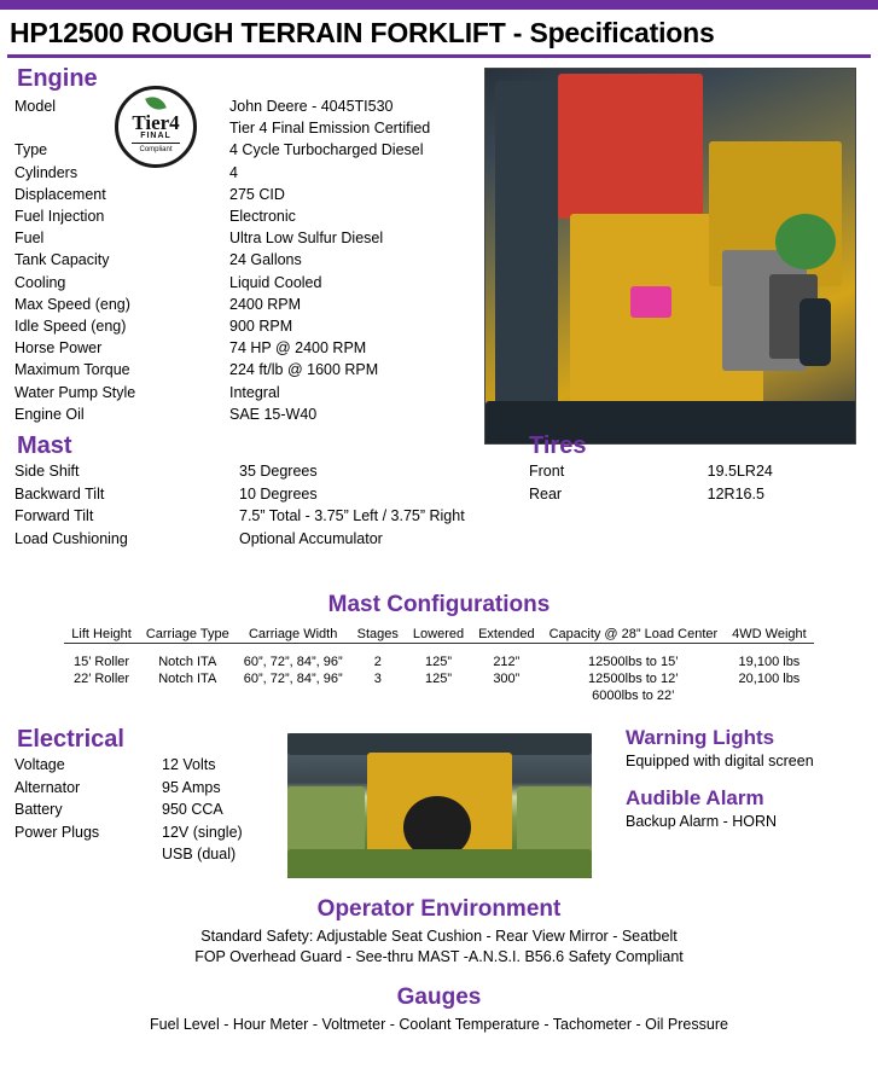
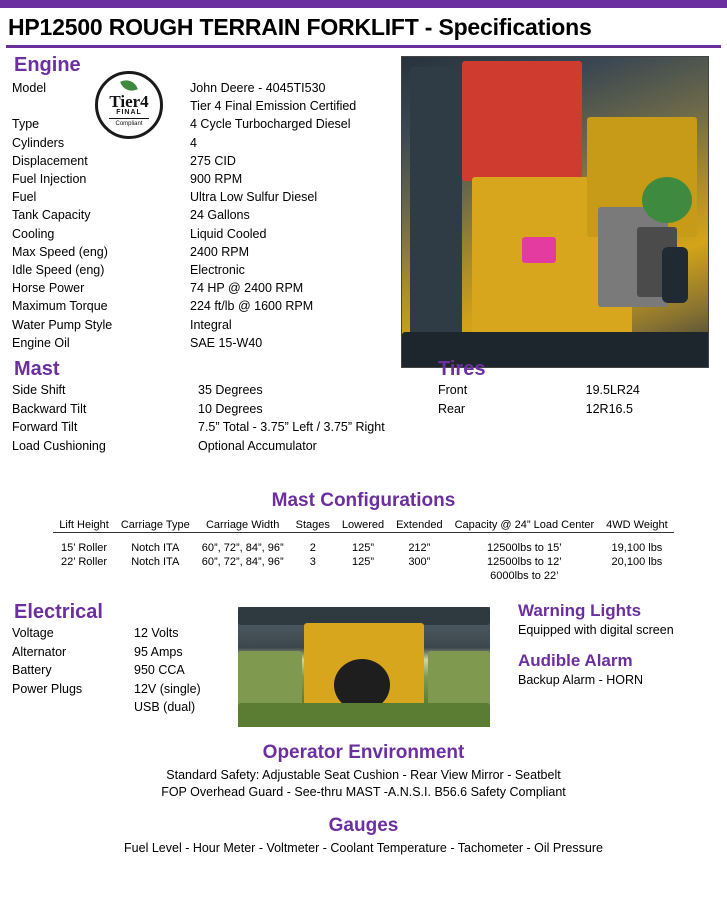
  HP12500 ROUGH TERRAIN FORKLIFT - Specifications
  Engine
  Tier4
  Model	John Deere - 4045TI530
  	Tier 4 Final Emission Certified
  Type	4 Cycle Turbocharged Diesel
  Cylinders	4
  Displacement	275 CID
- Fuel Injection	Electronic
+ Fuel Injection	900 RPM
  Fuel	Ultra Low Sulfur Diesel
  Tank Capacity	24 Gallons
  Cooling	Liquid Cooled
  Max Speed (eng)	2400 RPM
- Idle Speed (eng)	900 RPM
+ Idle Speed (eng)	Electronic
  Horse Power	74 HP @ 2400 RPM
  Maximum Torque	224 ft/lb @ 1600 RPM
  Water Pump Style	Integral
  Engine Oil	SAE 15-W40
  Mast
  Side Shift	35 Degrees
  Backward Tilt	10 Degrees
  Forward Tilt	7.5” Total - 3.75” Left / 3.75” Right
  Load Cushioning	Optional Accumulator
  Tires
  Front	19.5LR24
  Rear	12R16.5
  Mast Configurations
- Lift Height	Carriage Type	Carriage Width	Stages	Lowered	Extended	Capacity @ 28” Load Center	4WD Weight
+ Lift Height	Carriage Type	Carriage Width	Stages	Lowered	Extended	Capacity @ 24” Load Center	4WD Weight
  15’ Roller	Notch ITA	60”, 72”, 84”, 96”	2	125”	212”	12500lbs to 15’	19,100 lbs
  22’ Roller	Notch ITA	60”, 72”, 84”, 96”	3	125”	300”	12500lbs to 12’	20,100 lbs
  						6000lbs to 22’
  Electrical
  Voltage	12 Volts
  Alternator	95 Amps
  Battery	950 CCA
  Power Plugs	12V (single)
  	USB (dual)
  Warning Lights
  Equipped with digital screen
  Audible Alarm
  Backup Alarm - HORN
  Operator Environment
  Standard Safety: Adjustable Seat Cushion - Rear View Mirror - Seatbelt
  FOP Overhead Guard - See-thru MAST -A.N.S.I. B56.6 Safety Compliant
  Gauges
  Fuel Level - Hour Meter - Voltmeter - Coolant Temperature - Tachometer - Oil Pressure
